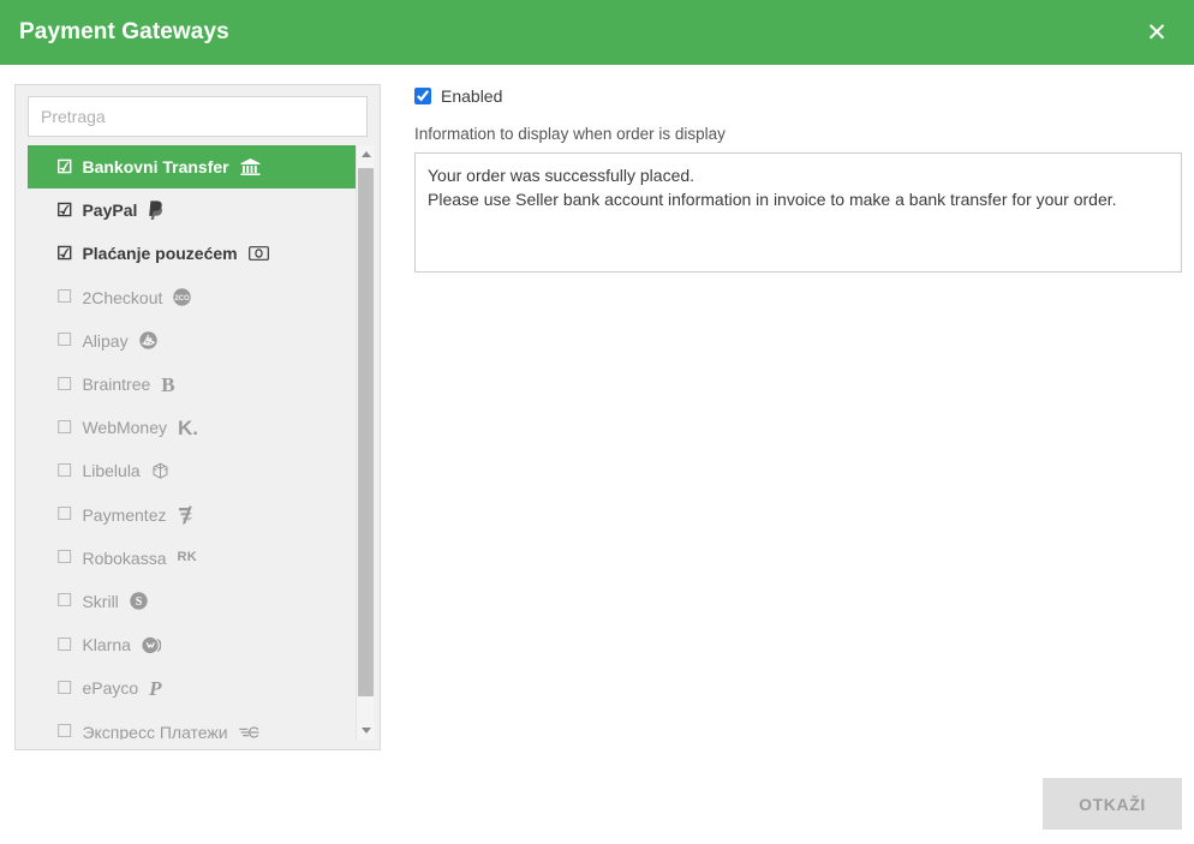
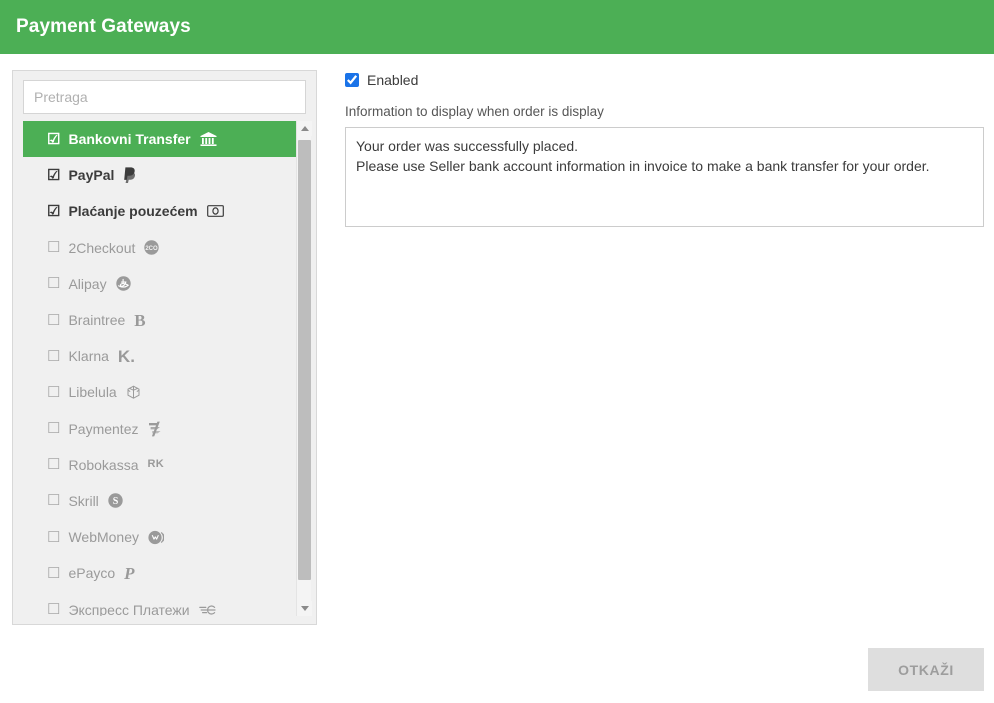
  Payment Gateways
- ✕
  Pretraga
  ☑
  Bankovni Transfer
  ☑
  PayPal
  ☑
  Plaćanje pouzećem
  ☐
  2Checkout
  ☐
  Alipay
  ☐
  Braintree
  B
  ☐
- WebMoney
+ Klarna
  K.
  ☐
  Libelula
  ☐
  Paymentez
  ☐
  Robokassa
  RK
  ☐
  Skrill
  S
  ☐
- Klarna
+ WebMoney
  ☐
  ePayco
  P
  ☐
  Экспресс Платежи
  Enabled
  Information to display when order is display
  Your order was successfully placed.
  Please use Seller bank account information in invoice to make a bank transfer for your order.
  OTKAŽI
